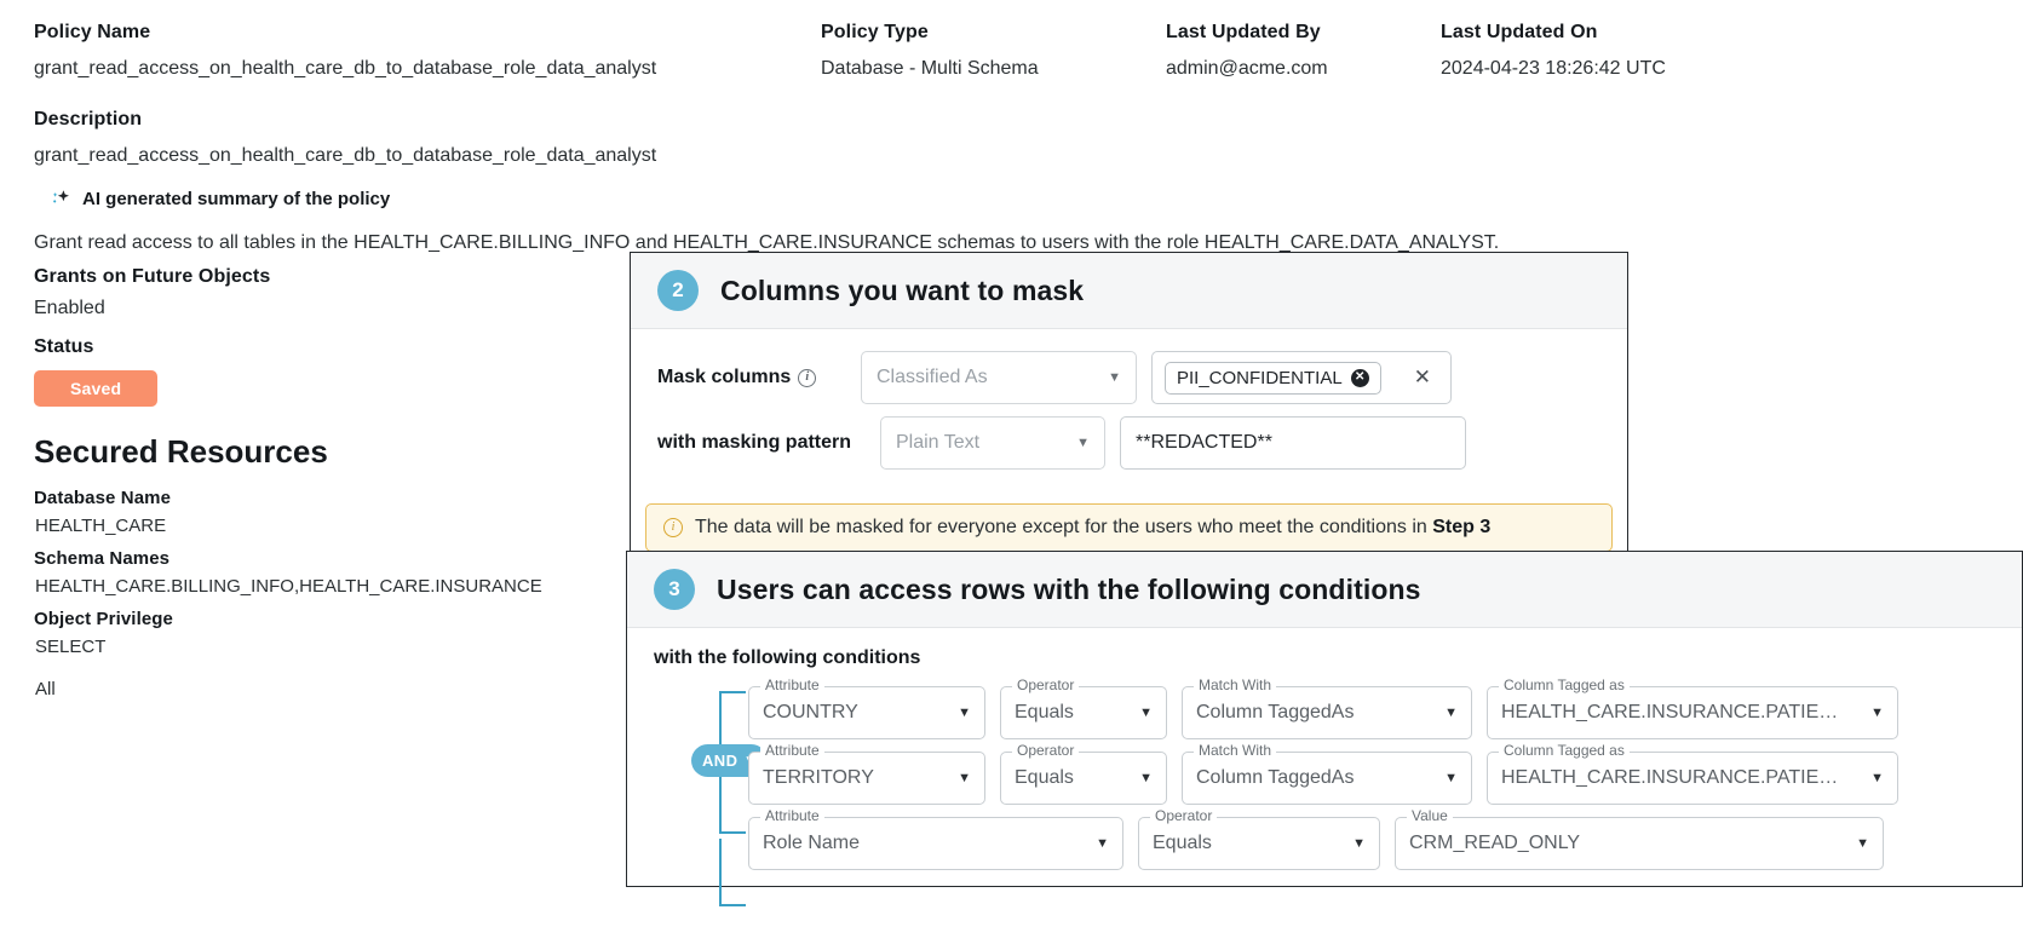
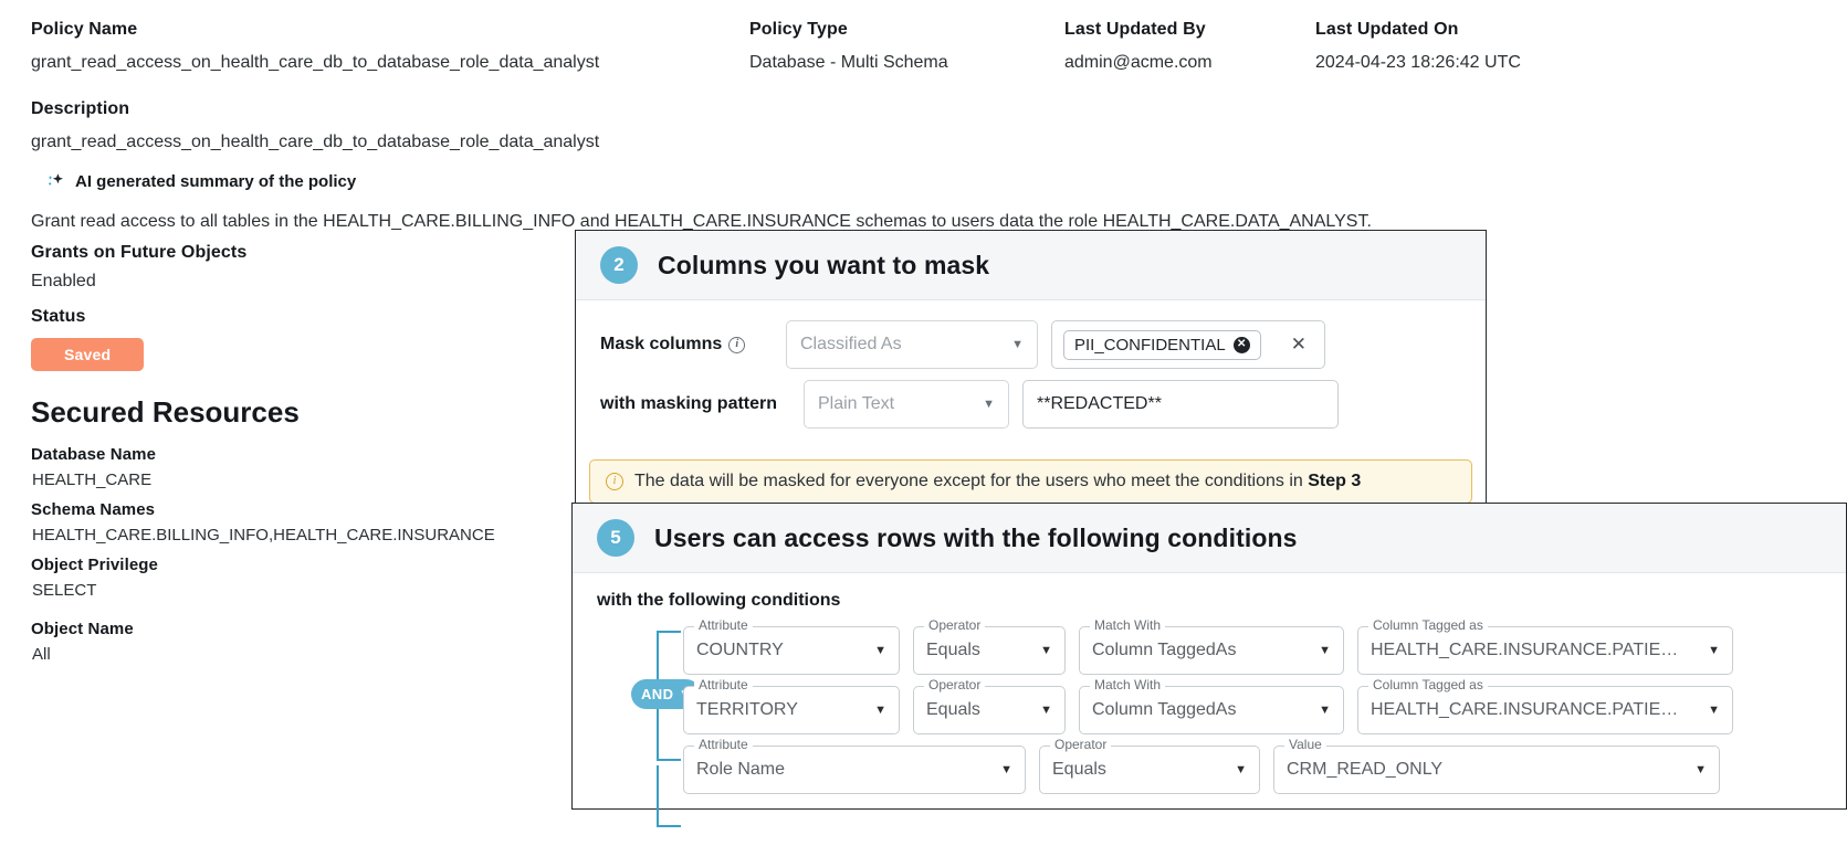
  Policy Name
  grant_read_access_on_health_care_db_to_database_role_data_analyst
  Policy Type
  Database - Multi Schema
  Last Updated By
  admin@acme.com
  Last Updated On
  2024-04-23 18:26:42 UTC
  Description
  grant_read_access_on_health_care_db_to_database_role_data_analyst
  AI generated summary of the policy
- Grant read access to all tables in the HEALTH_CARE.BILLING_INFO and HEALTH_CARE.INSURANCE schemas to users with the role HEALTH_CARE.DATA_ANALYST.
+ Grant read access to all tables in the HEALTH_CARE.BILLING_INFO and HEALTH_CARE.INSURANCE schemas to users data the role HEALTH_CARE.DATA_ANALYST.
  Grants on Future Objects
  Enabled
  Status
  Saved
  Secured Resources
  Database Name
  HEALTH_CARE
  Schema Names
  HEALTH_CARE.BILLING_INFO,HEALTH_CARE.INSURANCE
  Object Privilege
  SELECT
+ Object Name
  All
  2
  Columns you want to mask
  Mask columns
  i
  Classified As
  ▼
  PII_CONFIDENTIAL
  ✕
  ✕
  with masking pattern
  Plain Text
  ▼
  **REDACTED**
  i
  The data will be masked for everyone except for the users who meet the conditions in Step 3
- 3
+ 5
  Users can access rows with the following conditions
  with the following conditions
  AND
  Attribute
  COUNTRY
  ▼
  Operator
  Equals
  ▼
  Match With
  Column TaggedAs
  ▼
  Column Tagged as
  HEALTH_CARE.INSURANCE.PATIE…
  ▼
  Attribute
  TERRITORY
  ▼
  Operator
  Equals
  ▼
  Match With
  Column TaggedAs
  ▼
  Column Tagged as
  HEALTH_CARE.INSURANCE.PATIE…
  ▼
  Attribute
  Role Name
  ▼
  Operator
  Equals
  ▼
  Value
  CRM_READ_ONLY
  ▼
